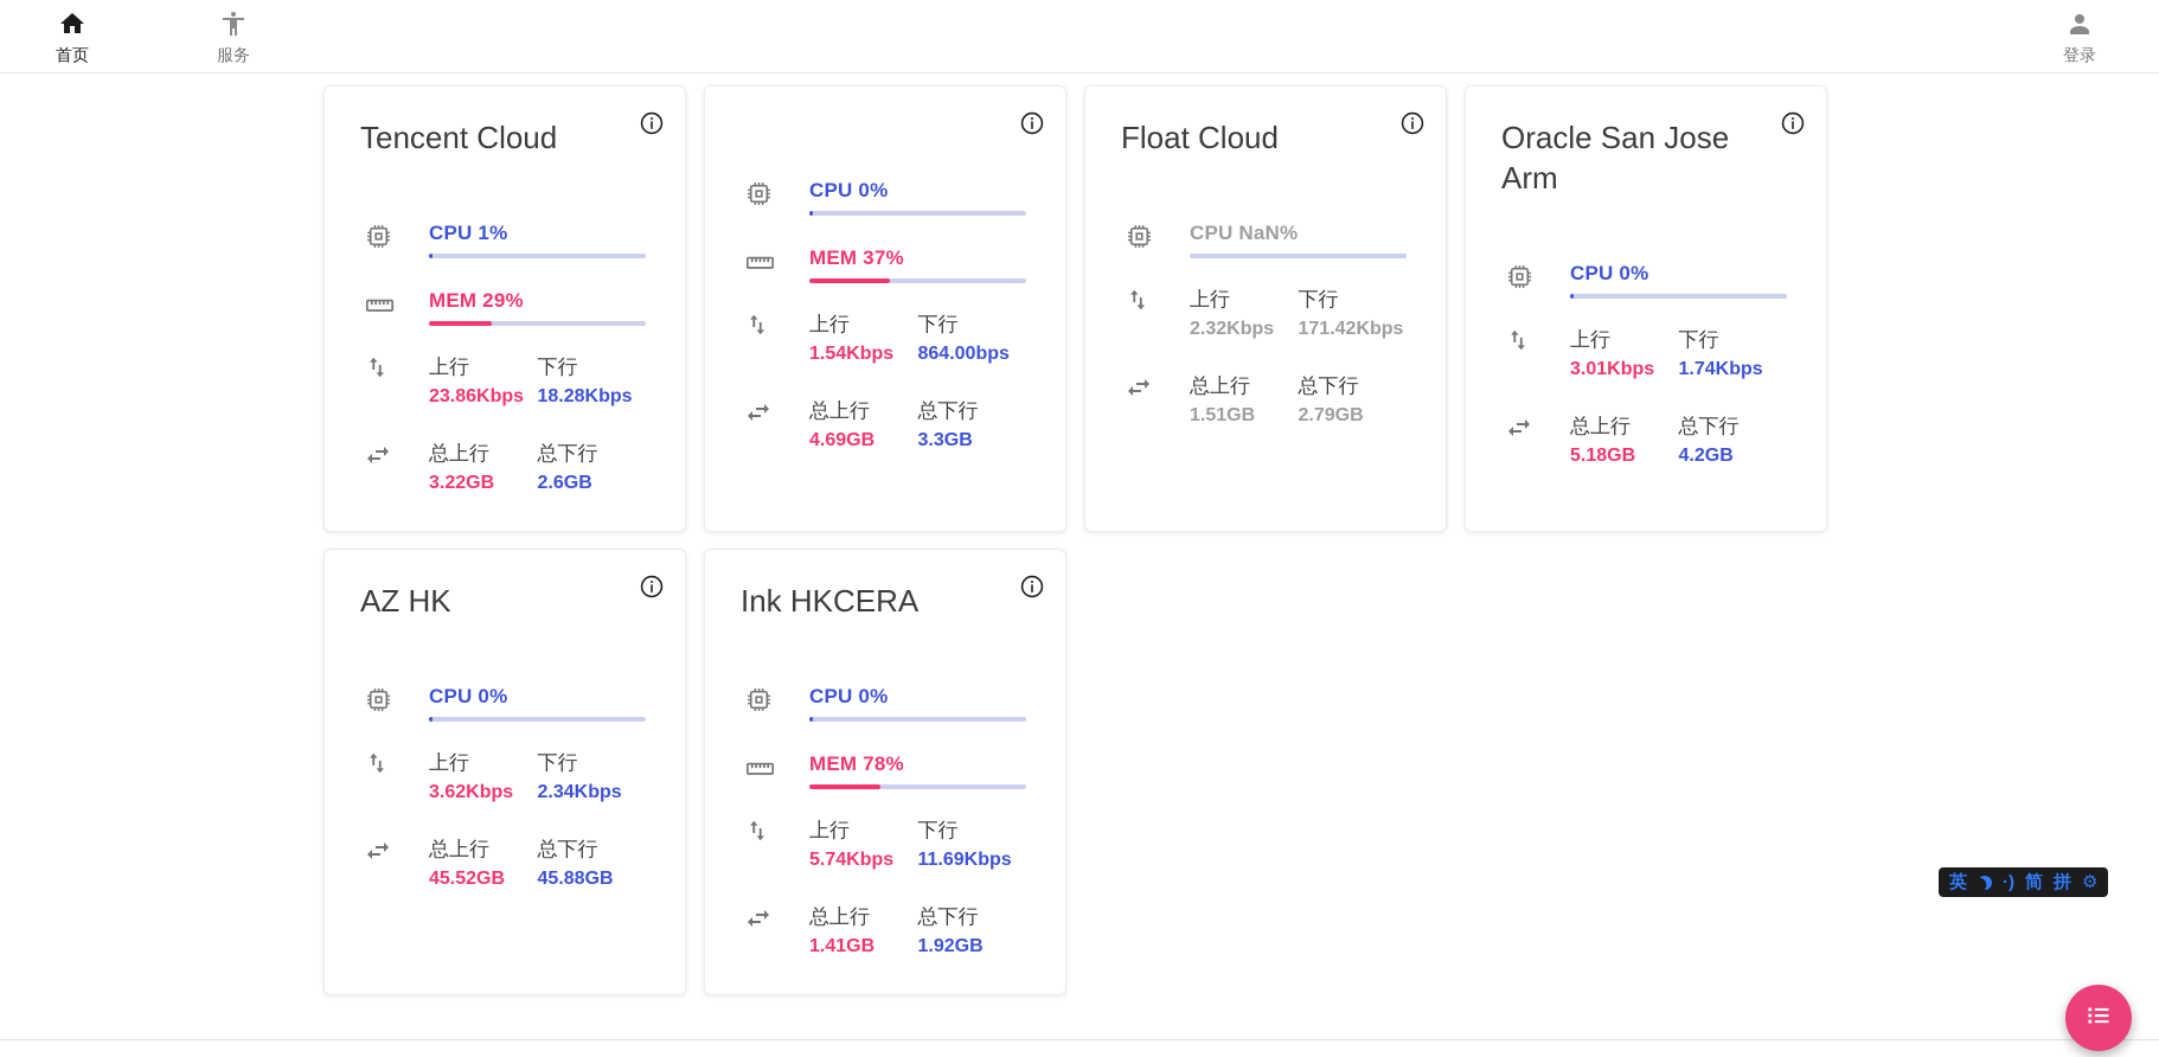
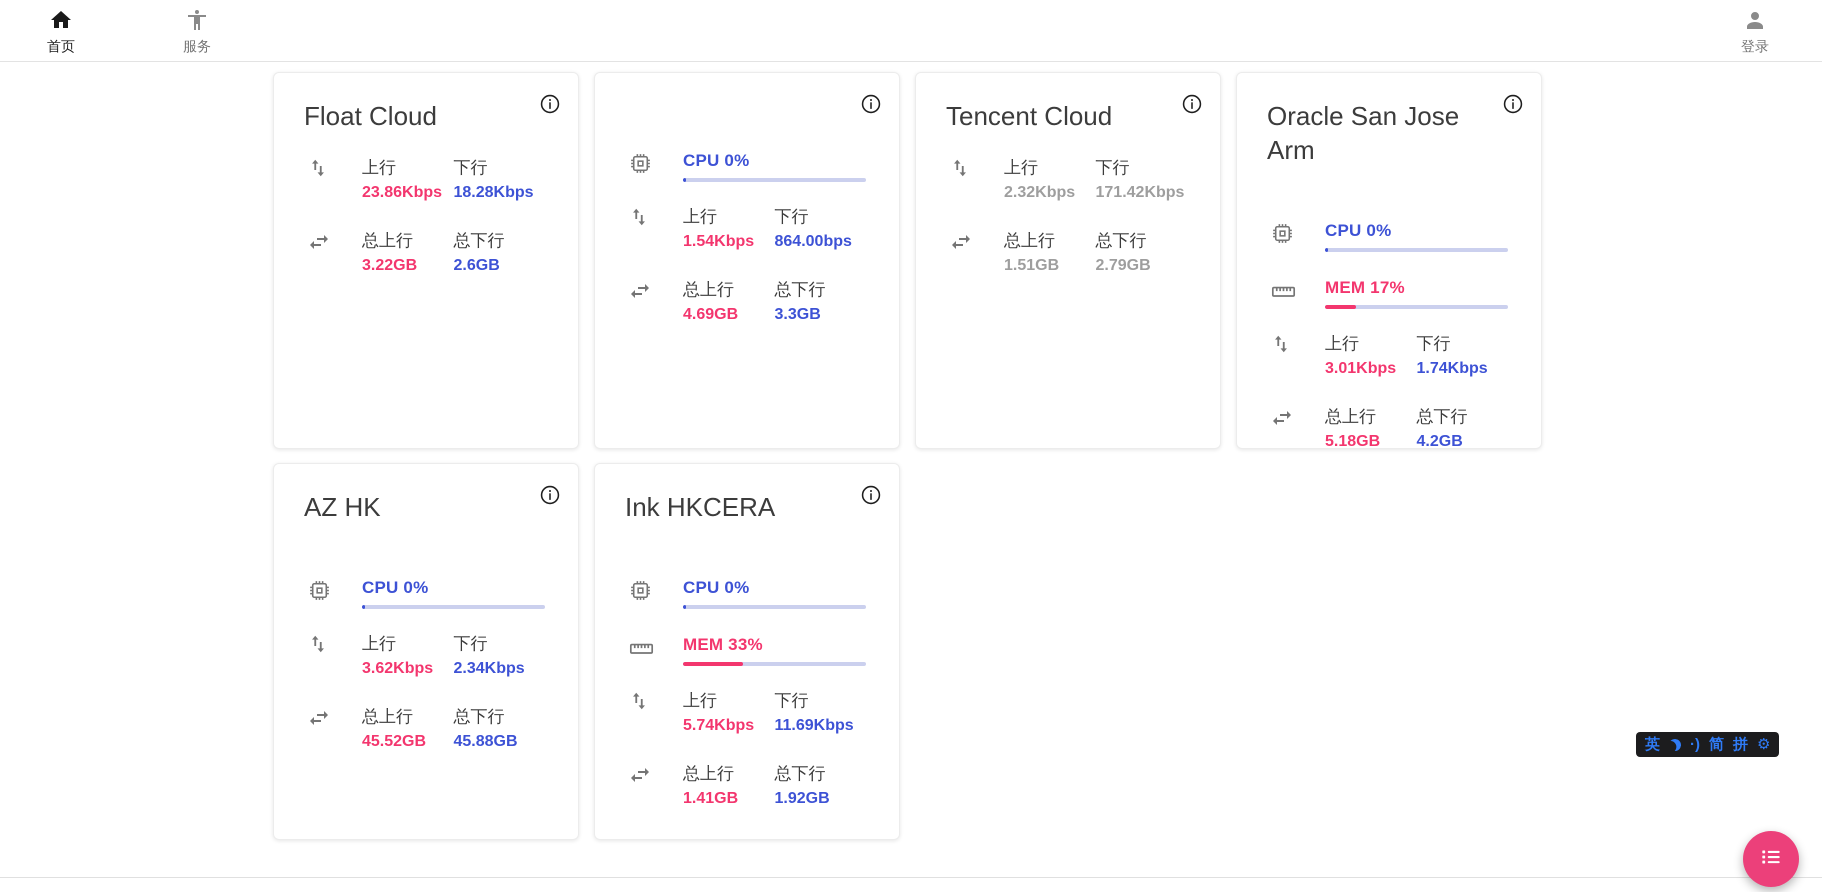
  首页
  服务
  登录
- Tencent Cloud
+ Float Cloud
- CPU 1%
- MEM 29%
  上行
  23.86Kbps
  下行
  18.28Kbps
  总上行
  3.22GB
  总下行
  2.6GB
  CPU 0%
- MEM 37%
  上行
  1.54Kbps
  下行
  864.00bps
  总上行
  4.69GB
  总下行
  3.3GB
- Float Cloud
+ Tencent Cloud
- CPU NaN%
  上行
  2.32Kbps
  下行
  171.42Kbps
  总上行
  1.51GB
  总下行
  2.79GB
  Oracle San Jose Arm
  CPU 0%
+ MEM 17%
  上行
  3.01Kbps
  下行
  1.74Kbps
  总上行
  5.18GB
  总下行
  4.2GB
  AZ HK
  CPU 0%
  上行
  3.62Kbps
  下行
  2.34Kbps
  总上行
  45.52GB
  总下行
  45.88GB
  Ink HKCERA
  CPU 0%
- MEM 78%
+ MEM 33%
  上行
  5.74Kbps
  下行
  11.69Kbps
  总上行
  1.41GB
  总下行
  1.92GB
  英
  ·)
  简
  拼
  ⚙
